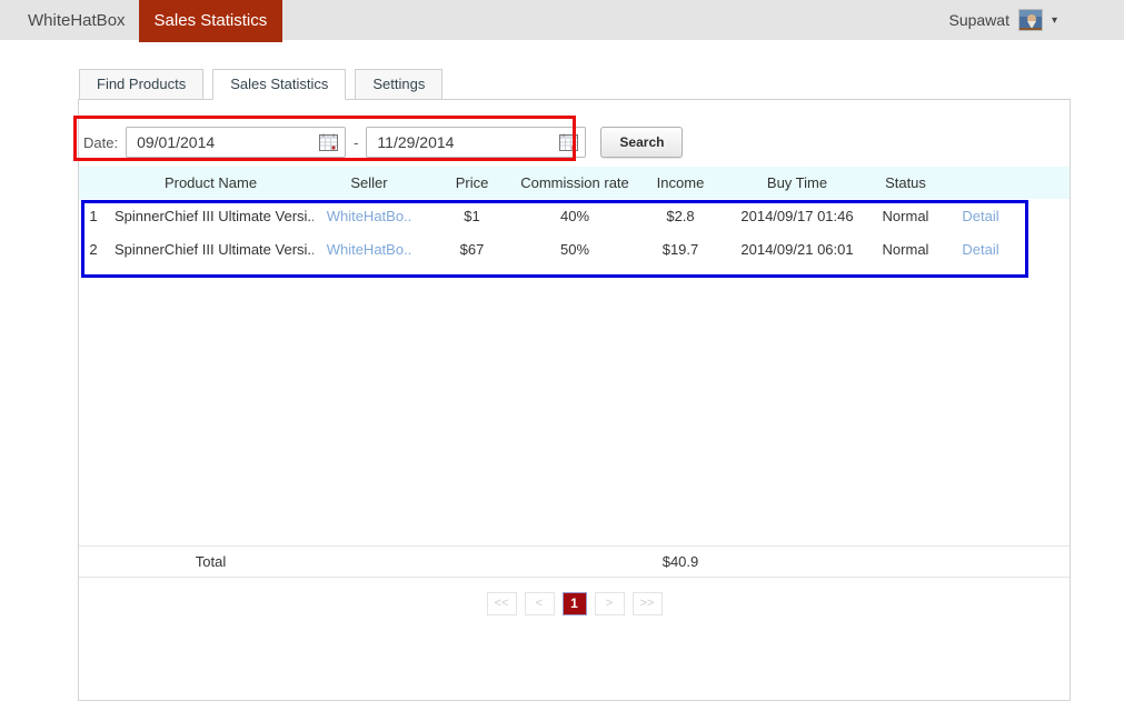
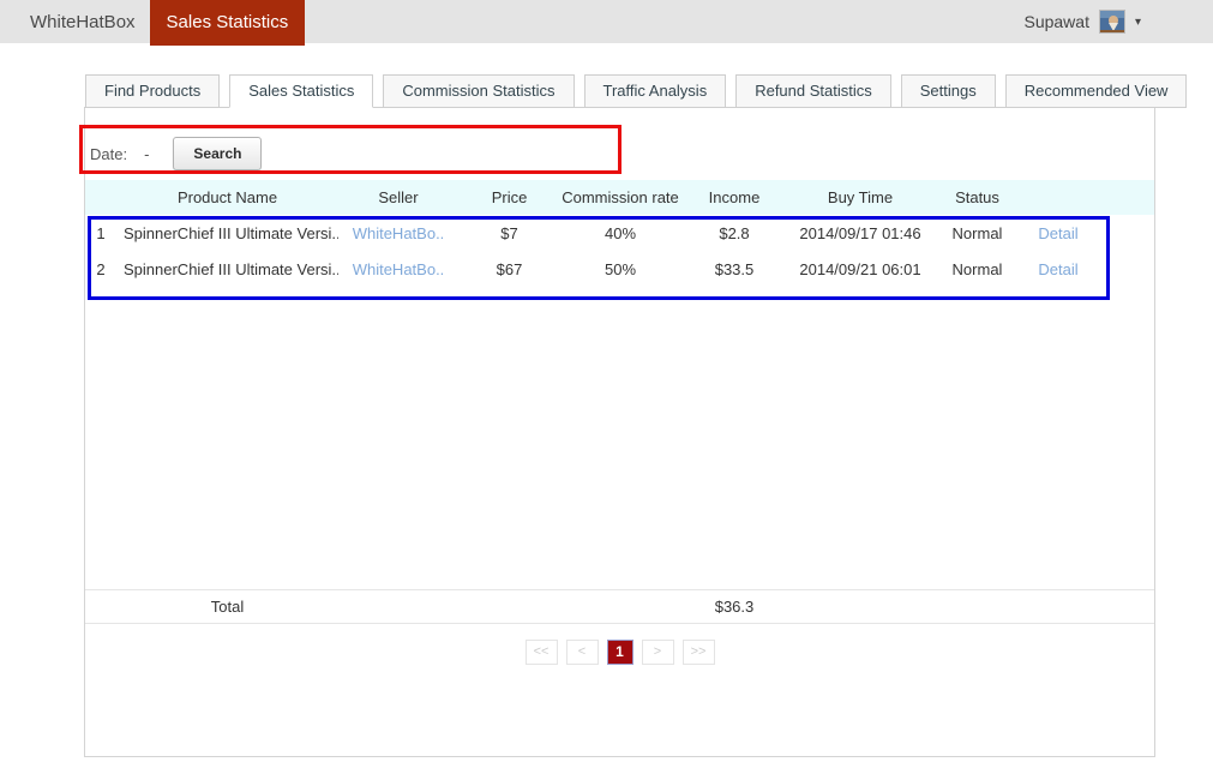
  WhiteHatBox
  Sales Statistics
  Supawat
  ▾
  Find Products
  Sales Statistics
+ Commission Statistics
+ Traffic Analysis
+ Refund Statistics
  Settings
+ Recommended View
  Date:
- 09/01/2014
  -
- 11/29/2014
  Search
  	Product Name	Seller	Price	Commission rate	Income	Buy Time	Status
- 1	SpinnerChief III Ultimate Versi..	WhiteHatBo..	$1	40%	$2.8	2014/09/17 01:46	Normal	Detail
+ 1	SpinnerChief III Ultimate Versi..	WhiteHatBo..	$7	40%	$2.8	2014/09/17 01:46	Normal	Detail
- 2	SpinnerChief III Ultimate Versi..	WhiteHatBo..	$67	50%	$19.7	2014/09/21 06:01	Normal	Detail
+ 2	SpinnerChief III Ultimate Versi..	WhiteHatBo..	$67	50%	$33.5	2014/09/21 06:01	Normal	Detail
- 	Total				$40.9
+ 	Total				$36.3
  <<
  <
  1
  >
  >>
